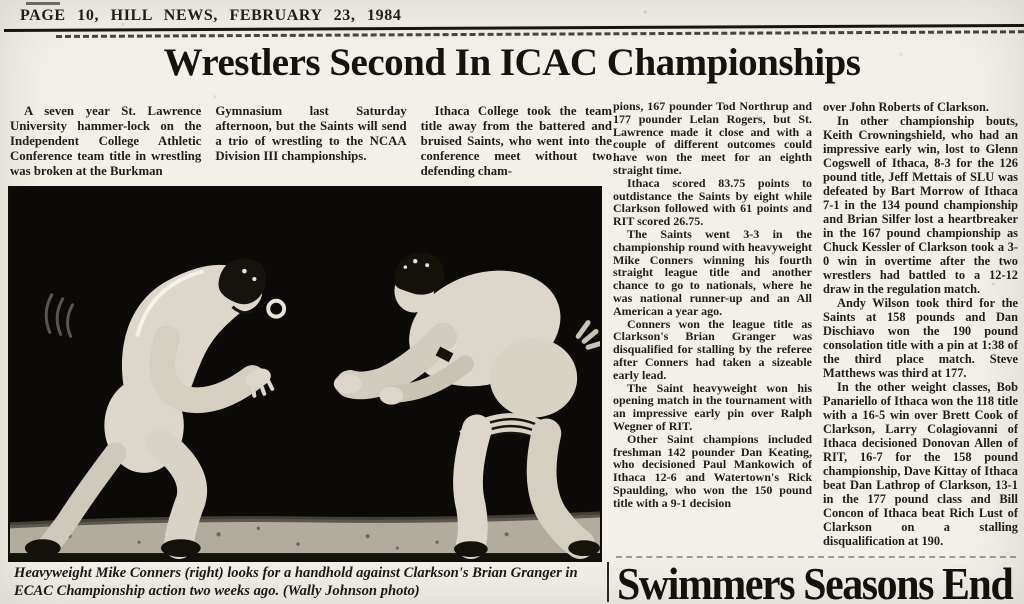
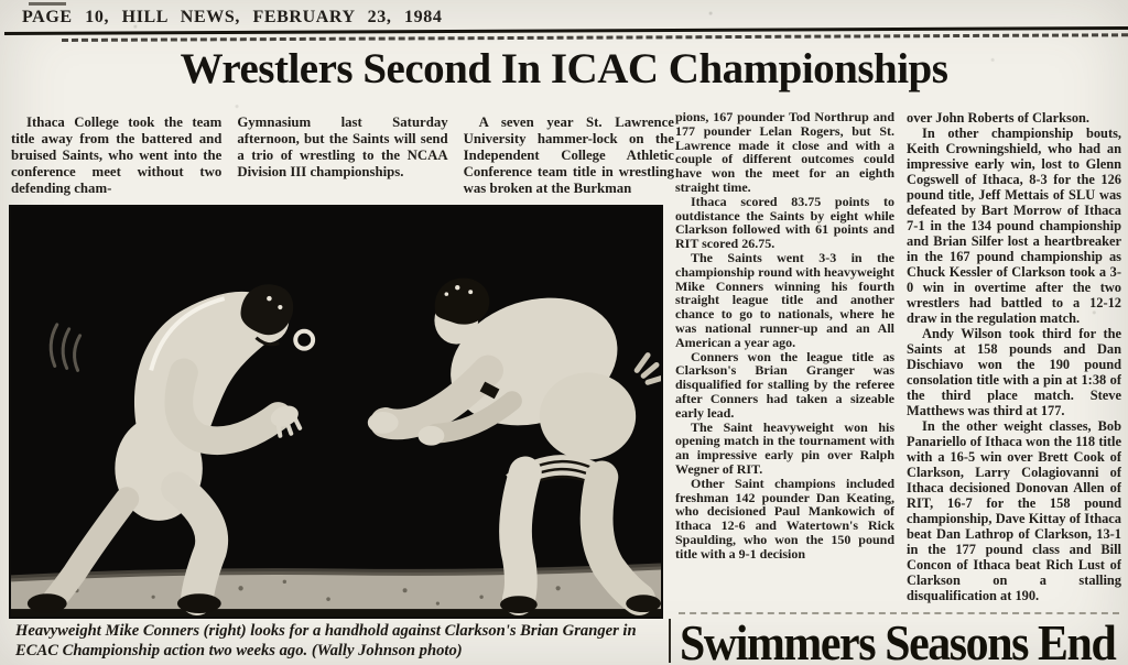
  PAGE 10, HILL NEWS, FEBRUARY 23, 1984
  Wrestlers Second In ICAC Championships
- A seven year St. Lawrence University hammer-lock on the Independent College Athletic Conference team title in wrestling was broken at the Burkman
+ Ithaca College took the team title away from the battered and bruised Saints, who went into the conference meet without two defending cham-
  Gymnasium last Saturday afternoon, but the Saints will send a trio of wrestling to the NCAA Division III championships.
- Ithaca College took the team title away from the battered and bruised Saints, who went into the conference meet without two defending cham-
+ A seven year St. Lawrence University hammer-lock on the Independent College Athletic Conference team title in wrestling was broken at the Burkman
  Heavyweight Mike Conners (right) looks for a handhold against Clarkson's Brian Granger in
  ECAC Championship action two weeks ago. (Wally Johnson photo)
  pions, 167 pounder Tod Northrup and 177 pounder Lelan Rogers, but St. Lawrence made it close and with a couple of different outcomes could have won the meet for an eighth straight time.
  Ithaca scored 83.75 points to outdistance the Saints by eight while Clarkson followed with 61 points and RIT scored 26.75.
  The Saints went 3-3 in the championship round with heavyweight Mike Conners winning his fourth straight league title and another chance to go to nationals, where he was national runner-up and an All American a year ago.
  Conners won the league title as Clarkson's Brian Granger was disqualified for stalling by the referee after Conners had taken a sizeable early lead.
  The Saint heavyweight won his opening match in the tournament with an impressive early pin over Ralph Wegner of RIT.
  Other Saint champions included freshman 142 pounder Dan Keating, who decisioned Paul Mankowich of Ithaca 12-6 and Watertown's Rick Spaulding, who won the 150 pound title with a 9-1 decision
  over John Roberts of Clarkson.
  In other championship bouts, Keith Crowningshield, who had an impressive early win, lost to Glenn Cogswell of Ithaca, 8-3 for the 126 pound title, Jeff Mettais of SLU was defeated by Bart Morrow of Ithaca 7-1 in the 134 pound championship and Brian Silfer lost a heartbreaker in the 167 pound championship as Chuck Kessler of Clarkson took a 3-0 win in overtime after the two wrestlers had battled to a 12-12 draw in the regulation match.
  Andy Wilson took third for the Saints at 158 pounds and Dan Dischiavo won the 190 pound consolation title with a pin at 1:38 of the third place match. Steve Matthews was third at 177.
  In the other weight classes, Bob Panariello of Ithaca won the 118 title with a 16-5 win over Brett Cook of Clarkson, Larry Colagiovanni of Ithaca decisioned Donovan Allen of RIT, 16-7 for the 158 pound championship, Dave Kittay of Ithaca beat Dan Lathrop of Clarkson, 13-1 in the 177 pound class and Bill Concon of Ithaca beat Rich Lust of Clarkson on a stalling disqualification at 190.
  Swimmers Seasons End
